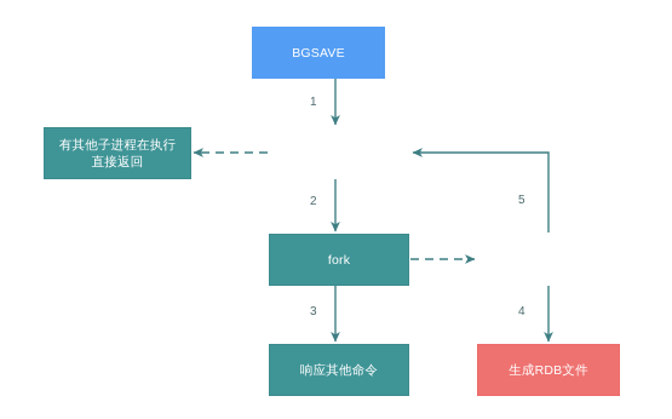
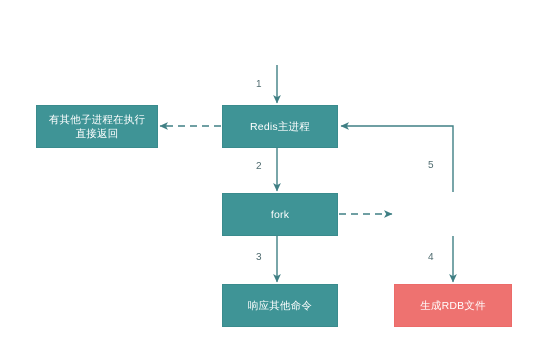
- BGSAVE
  有其他子进程在执行
  直接返回
+ Redis主进程
  fork
  响应其他命令
  生成RDB文件
  1
  2
  3
  4
  5
